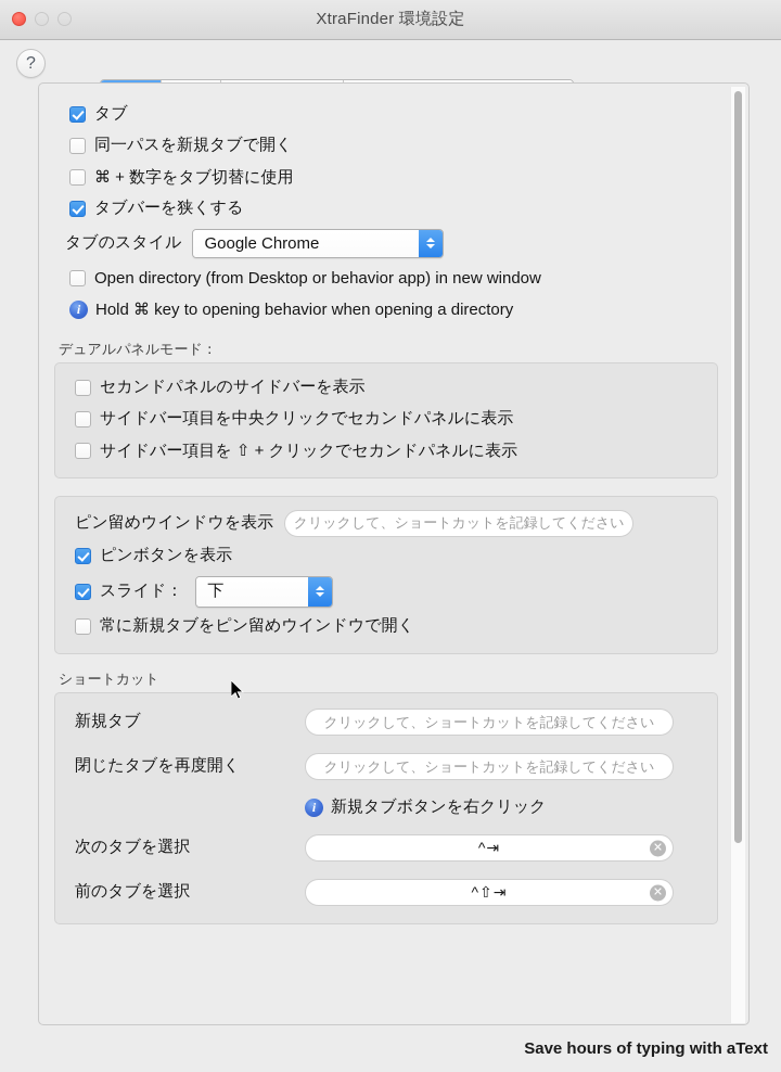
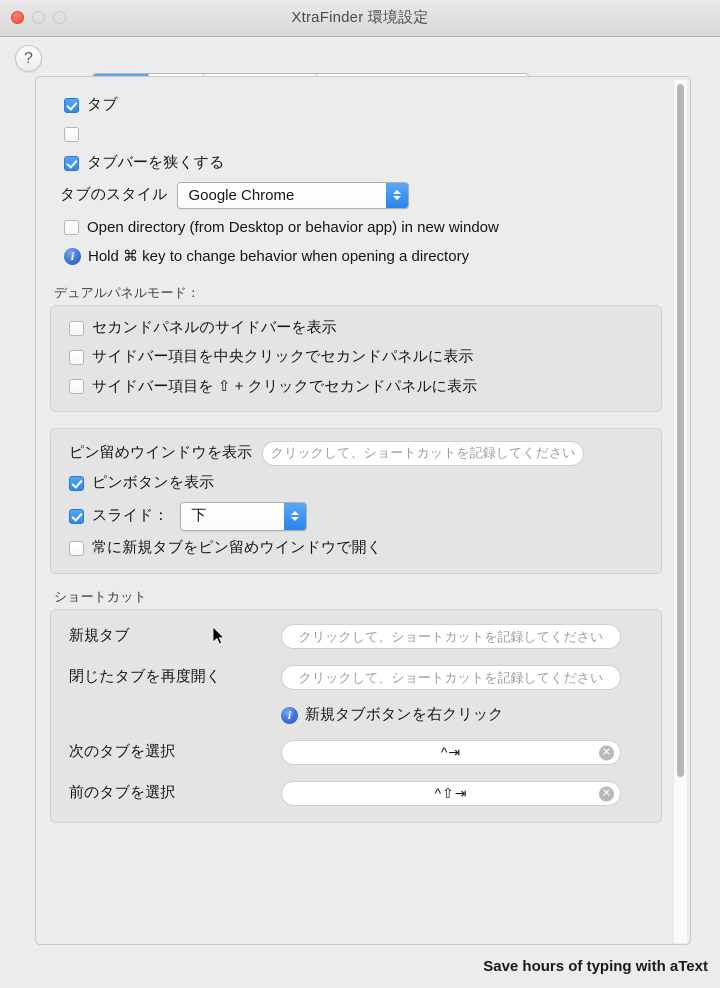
  XtraFinder 環境設定
  ?
  タブ
- 同一パスを新規タブで開く
- ⌘ + 数字をタブ切替に使用
  タブバーを狭くする
  タブのスタイル
  Google Chrome
  Open directory (from Desktop or behavior app) in new window
  i
- Hold ⌘ key to opening behavior when opening a directory
+ Hold ⌘ key to change behavior when opening a directory
  デュアルパネルモード：
  セカンドパネルのサイドバーを表示
  サイドバー項目を中央クリックでセカンドパネルに表示
  サイドバー項目を ⇧ + クリックでセカンドパネルに表示
  ピン留めウインドウを表示
  クリックして、ショートカットを記録してください
  ピンボタンを表示
  スライド：
  下
  常に新規タブをピン留めウインドウで開く
  ショートカット
  新規タブ
  クリックして、ショートカットを記録してください
  閉じたタブを再度開く
  クリックして、ショートカットを記録してください
  i
  新規タブボタンを右クリック
  次のタブを選択
  ^⇥
  ✕
  前のタブを選択
  ^⇧⇥
  ✕
  Save hours of typing with aText
